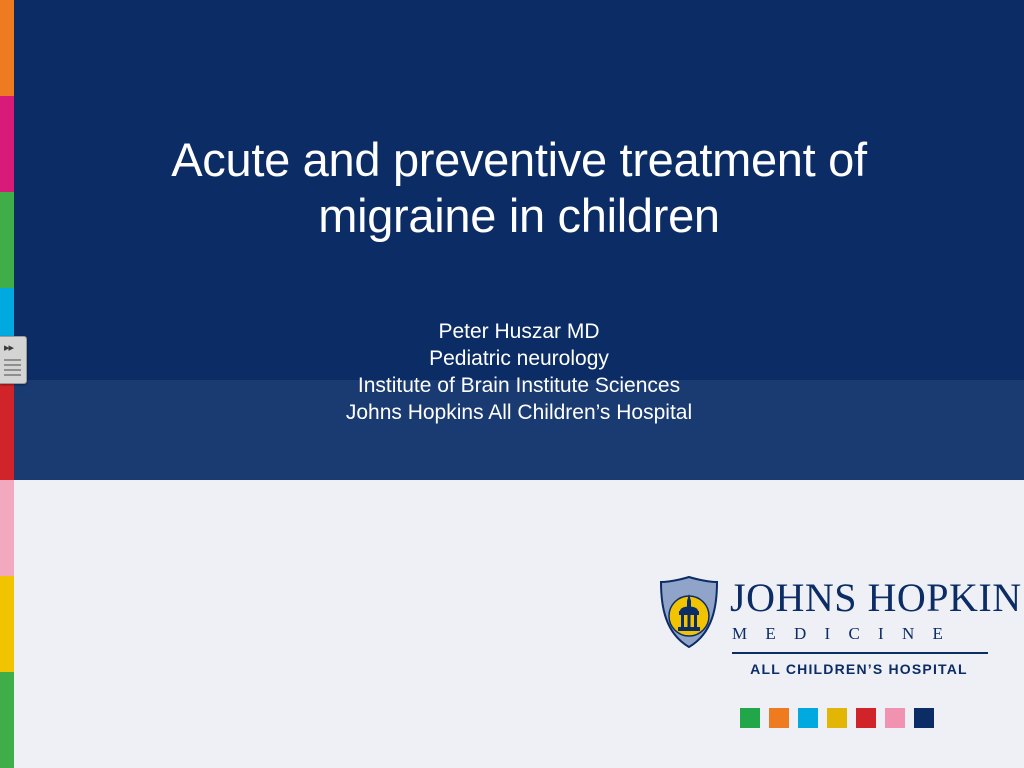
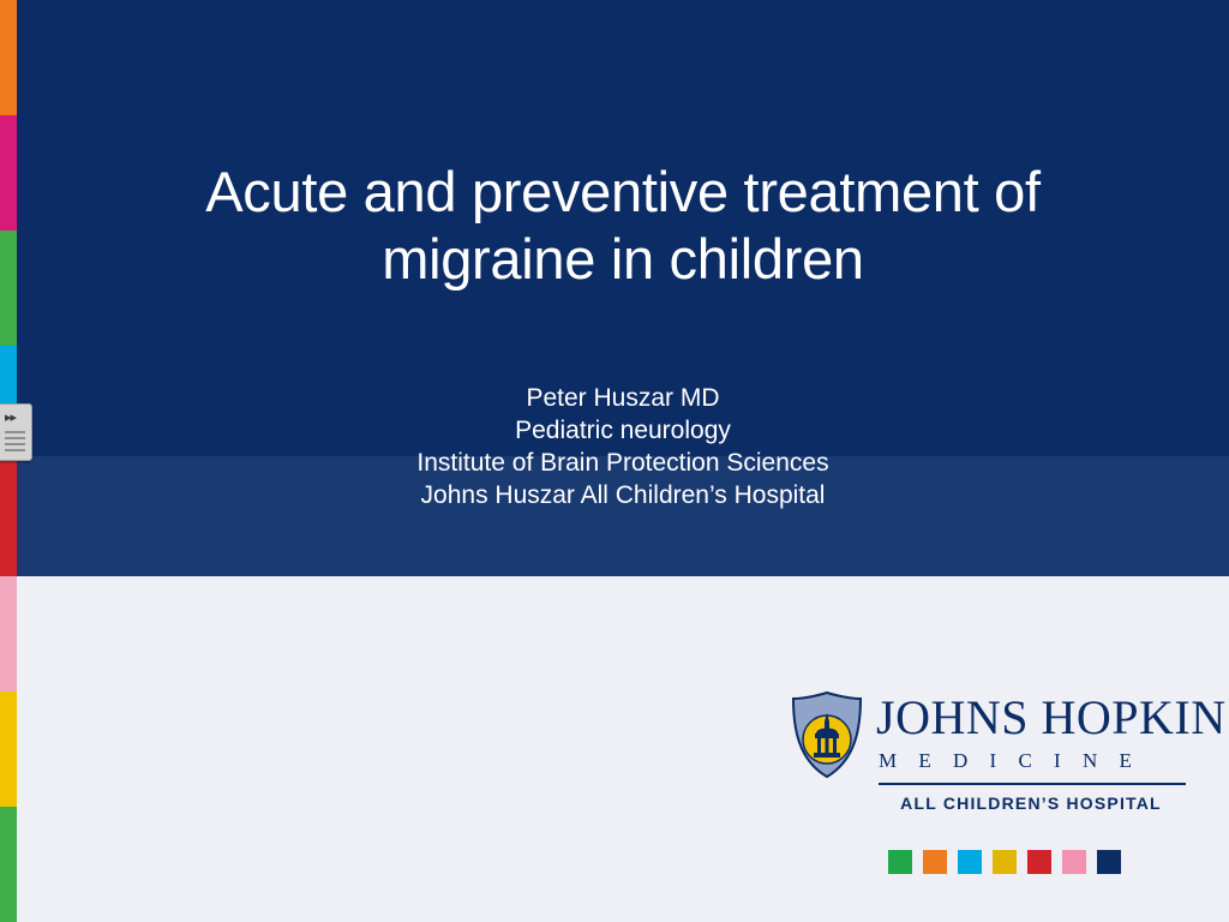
  Acute and preventive treatment of
  migraine in children
  Peter Huszar MD
  Pediatric neurology
- Institute of Brain Institute Sciences
+ Institute of Brain Protection Sciences
- Johns Hopkins All Children’s Hospital
+ Johns Huszar All Children’s Hospital
  JOHNS HOPKIN
  M E D I C I N E
  ALL CHILDREN’S HOSPITAL
  ▸▸
